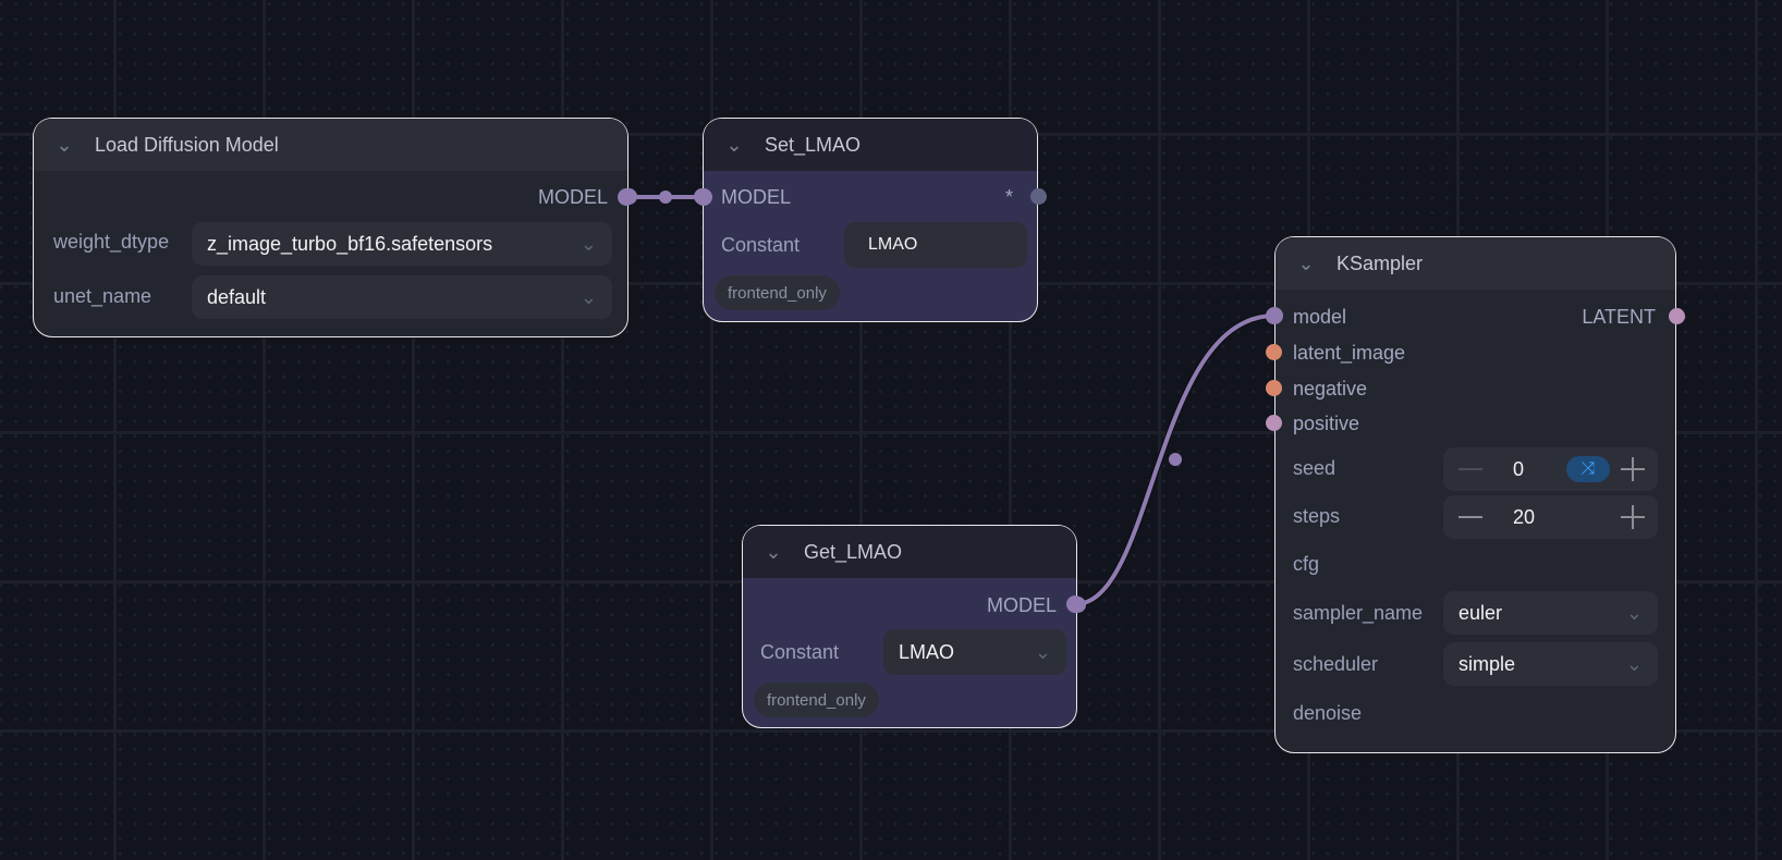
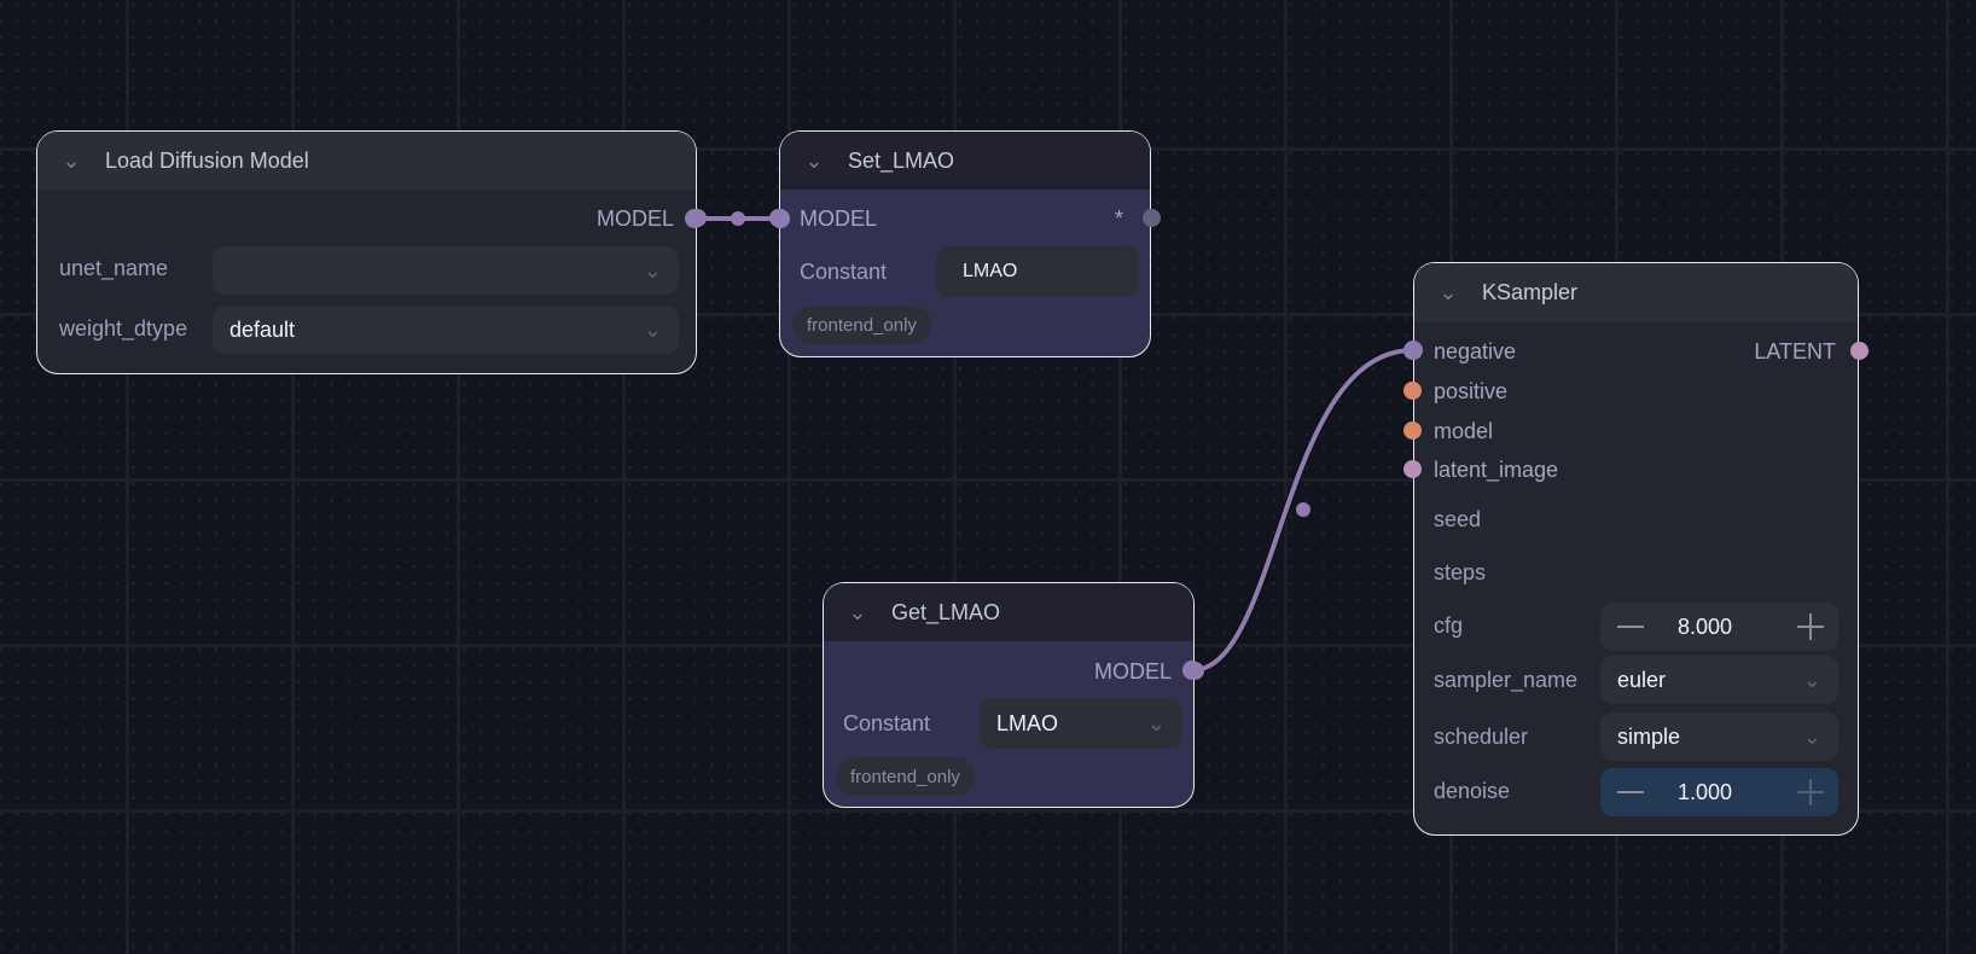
  ⌄
  Load Diffusion Model
  MODEL
- weight_dtype
+ unet_name
- z_image_turbo_bf16.safetensors
  ⌄
- unet_name
+ weight_dtype
  default
  ⌄
  ⌄
  Set_LMAO
  MODEL
  *
  Constant
  LMAO
  frontend_only
  ⌄
  Get_LMAO
  MODEL
  Constant
  LMAO
  ⌄
  frontend_only
  ⌄
  KSampler
- model
+ negative
  LATENT
- latent_image
+ positive
- negative
+ model
- positive
+ latent_image
  seed
- 0
- ⤨
  steps
- 20
  cfg
+ 8.000
  sampler_name
  euler
  ⌄
  scheduler
  simple
  ⌄
  denoise
+ 1.000
